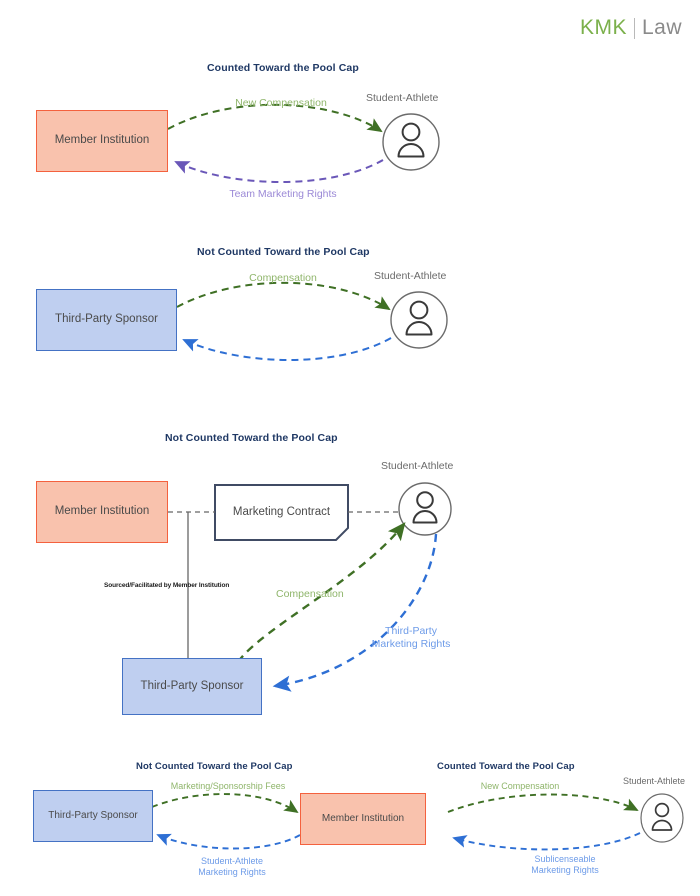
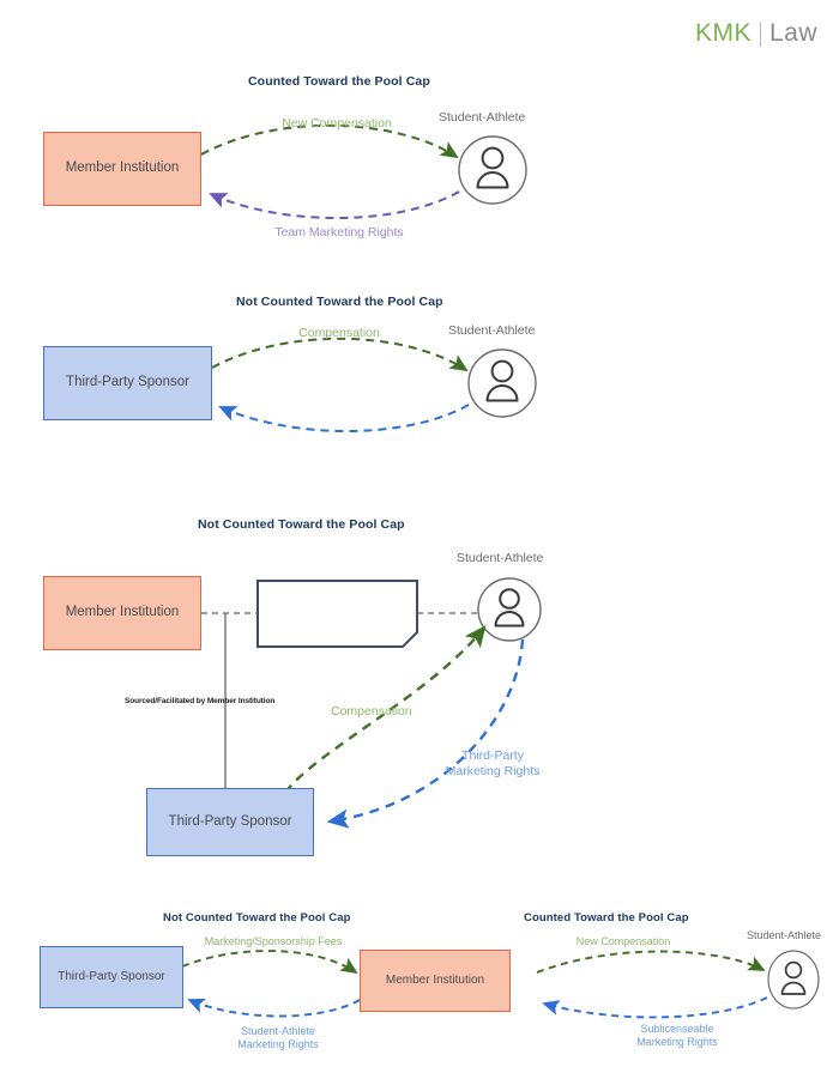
  KMK
  Law
  Counted Toward the Pool Cap
  Member Institution
  Student-Athlete
  New Compensation
  Team Marketing Rights
  Not Counted Toward the Pool Cap
  Third-Party Sponsor
  Student-Athlete
  Compensation
  Not Counted Toward the Pool Cap
  Member Institution
- Marketing Contract
  Third-Party Sponsor
  Student-Athlete
  Compensation
  Third-Party
  Marketing Rights
  Not Counted Toward the Pool Cap
  Counted Toward the Pool Cap
  Third-Party Sponsor
  Member Institution
  Student-Athlete
  Marketing/Sponsorship Fees
  Student-Athlete
  Marketing Rights
  New Compensation
  Sublicenseable
  Marketing Rights
